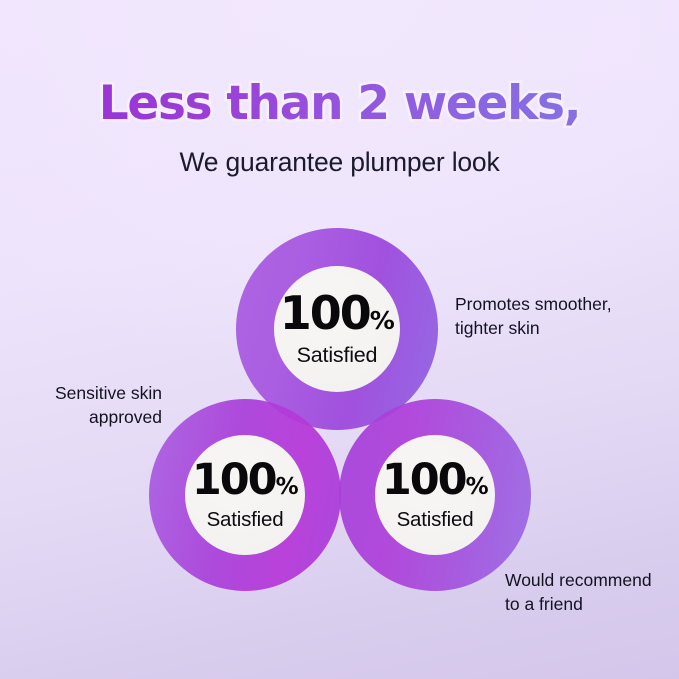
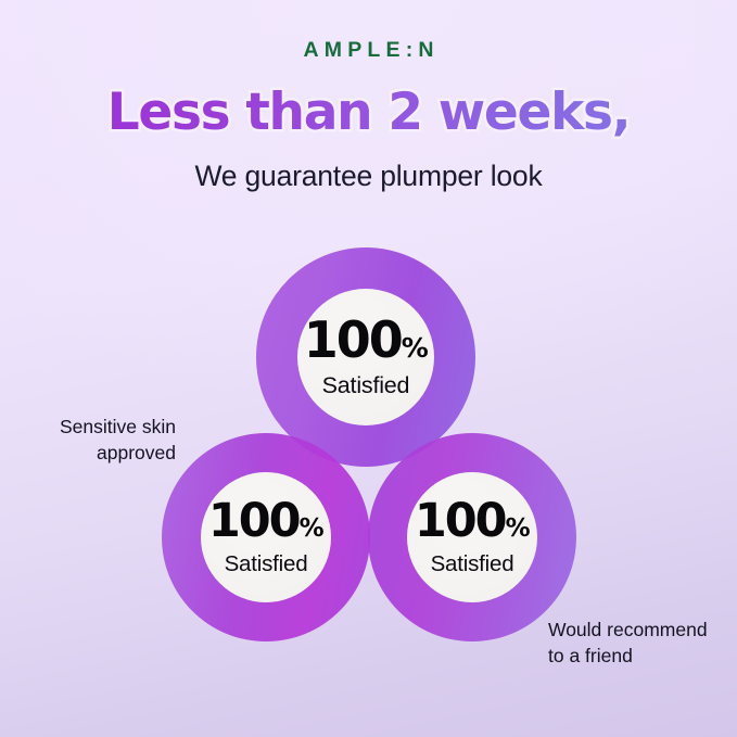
+ AMPLE:N
  Less than 2 weeks,
  We guarantee plumper look
  100
  %
  Satisfied
  100
  %
  Satisfied
  100
  %
  Satisfied
- Promotes smoother,
- tighter skin
  Sensitive skin
  approved
  Would recommend
  to a friend
